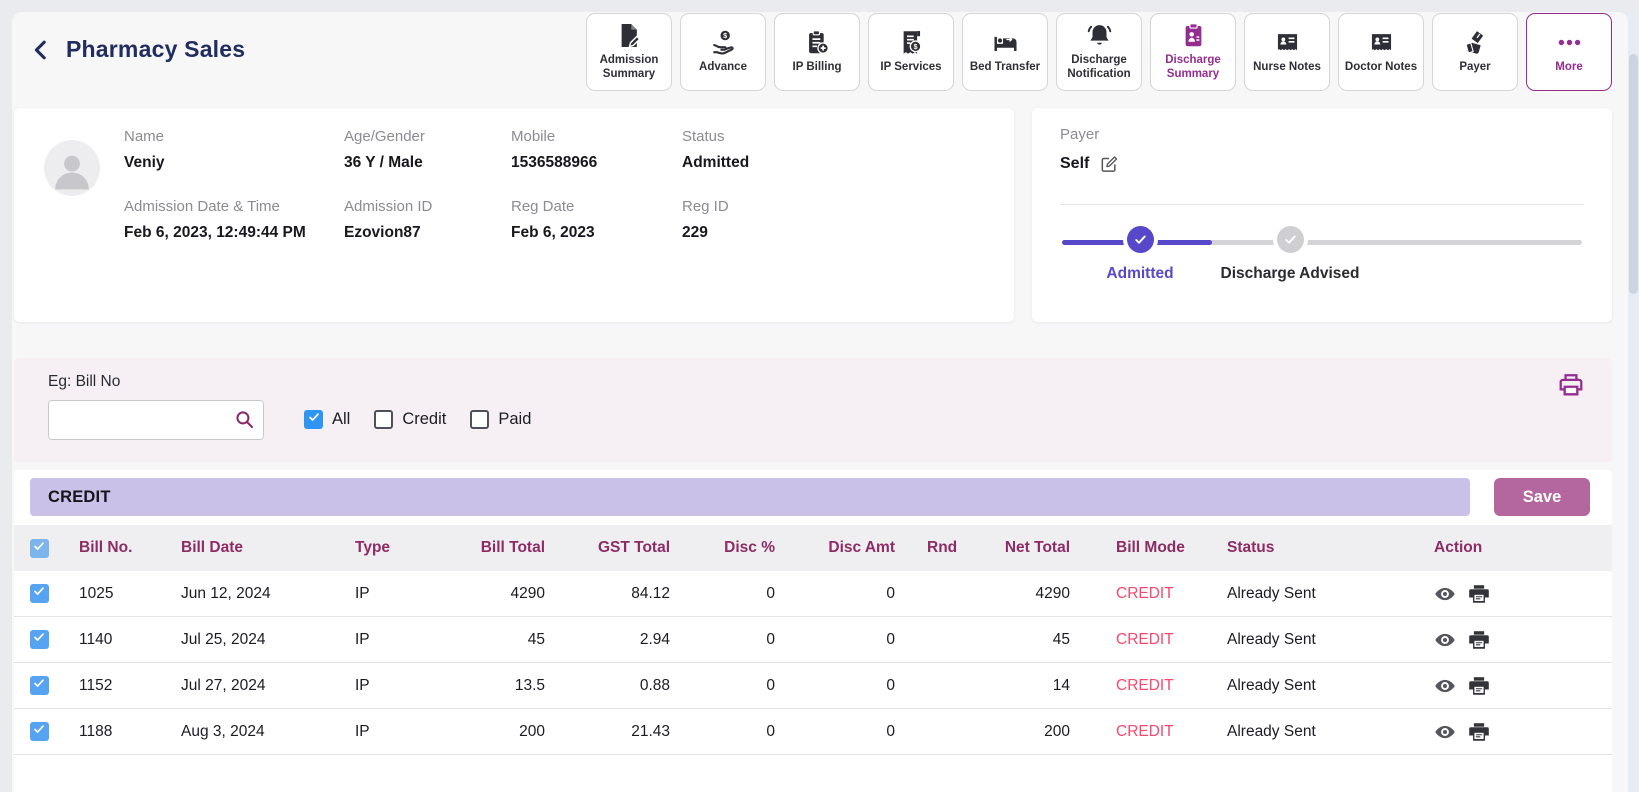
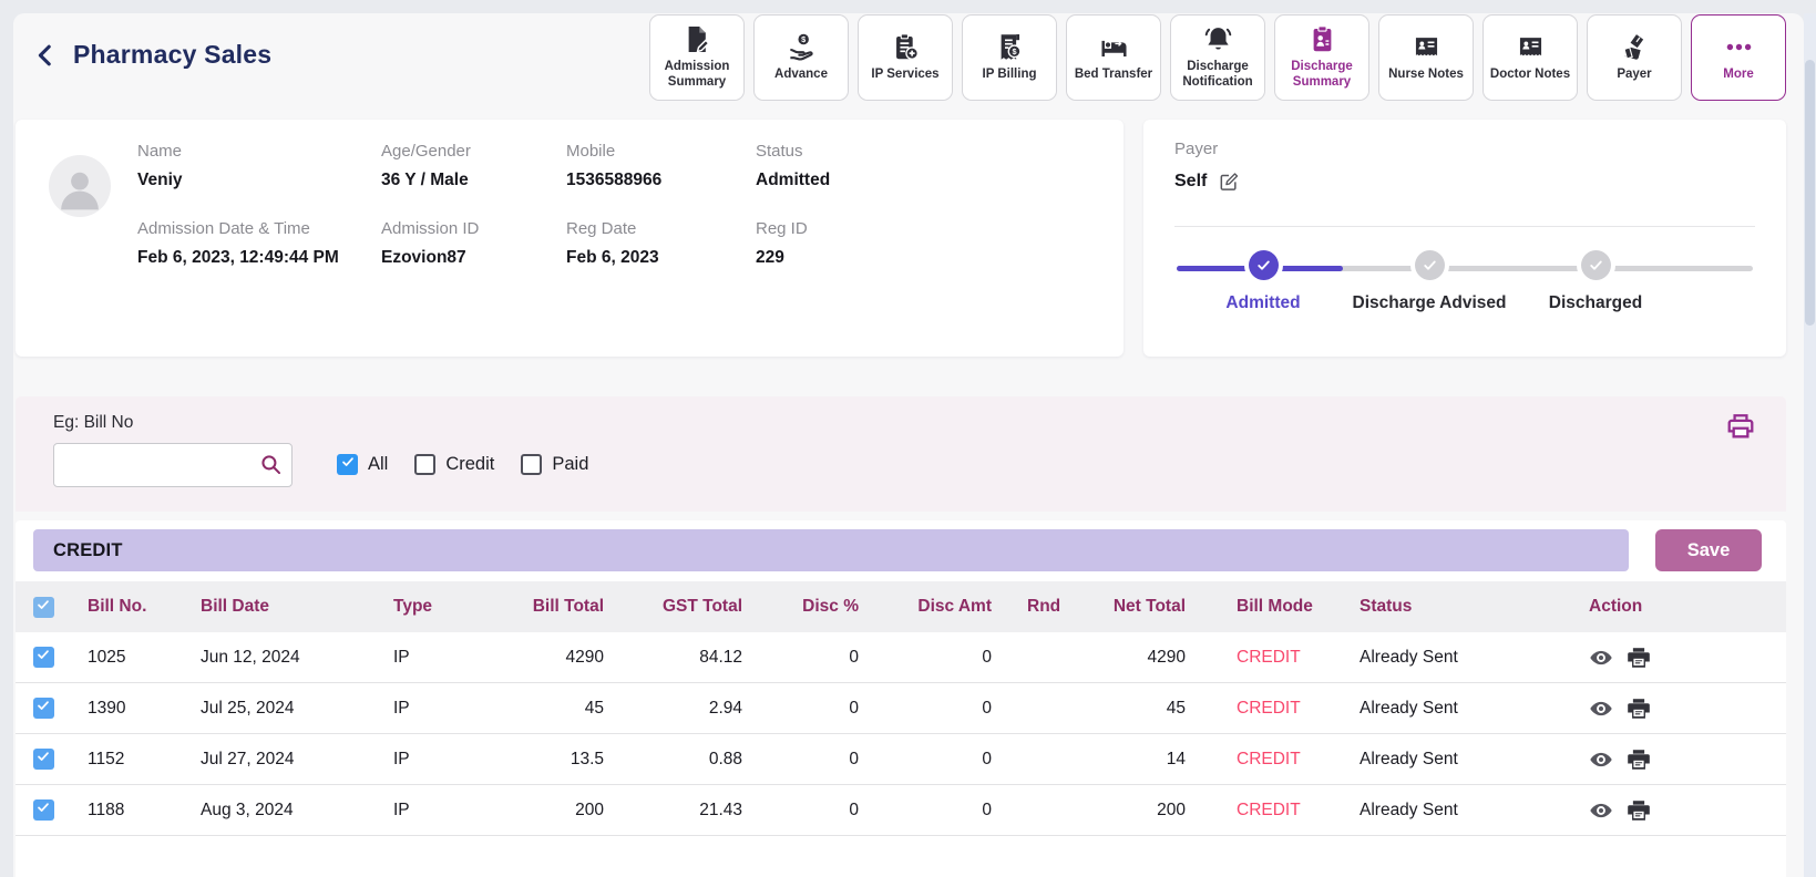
  Pharmacy Sales
  Admission Summary
  $
  Advance
- IP Billing
+ IP Services
  $
- IP Services
+ IP Billing
  Bed Transfer
  Discharge Notification
  Discharge Summary
  Nurse Notes
  Doctor Notes
  Payer
  More
  Name
  Veniy
  Admission Date & Time
  Feb 6, 2023, 12:49:44 PM
  Age/Gender
  36 Y / Male
  Admission ID
  Ezovion87
  Mobile
  1536588966
  Reg Date
  Feb 6, 2023
  Status
  Admitted
  Reg ID
  229
  Payer
  Self
  Admitted
  Discharge Advised
+ Discharged
  Eg: Bill No
  All
  Credit
  Paid
  CREDIT
  Save
  	Bill No.	Bill Date	Type	Bill Total	GST Total	Disc %	Disc Amt	Rnd	Net Total	Bill Mode	Status	Action
  	1025	Jun 12, 2024	IP	4290	84.12	0	0		4290	CREDIT	Already Sent
- 	1140	Jul 25, 2024	IP	45	2.94	0	0		45	CREDIT	Already Sent
+ 	1390	Jul 25, 2024	IP	45	2.94	0	0		45	CREDIT	Already Sent
  	1152	Jul 27, 2024	IP	13.5	0.88	0	0		14	CREDIT	Already Sent
  	1188	Aug 3, 2024	IP	200	21.43	0	0		200	CREDIT	Already Sent
